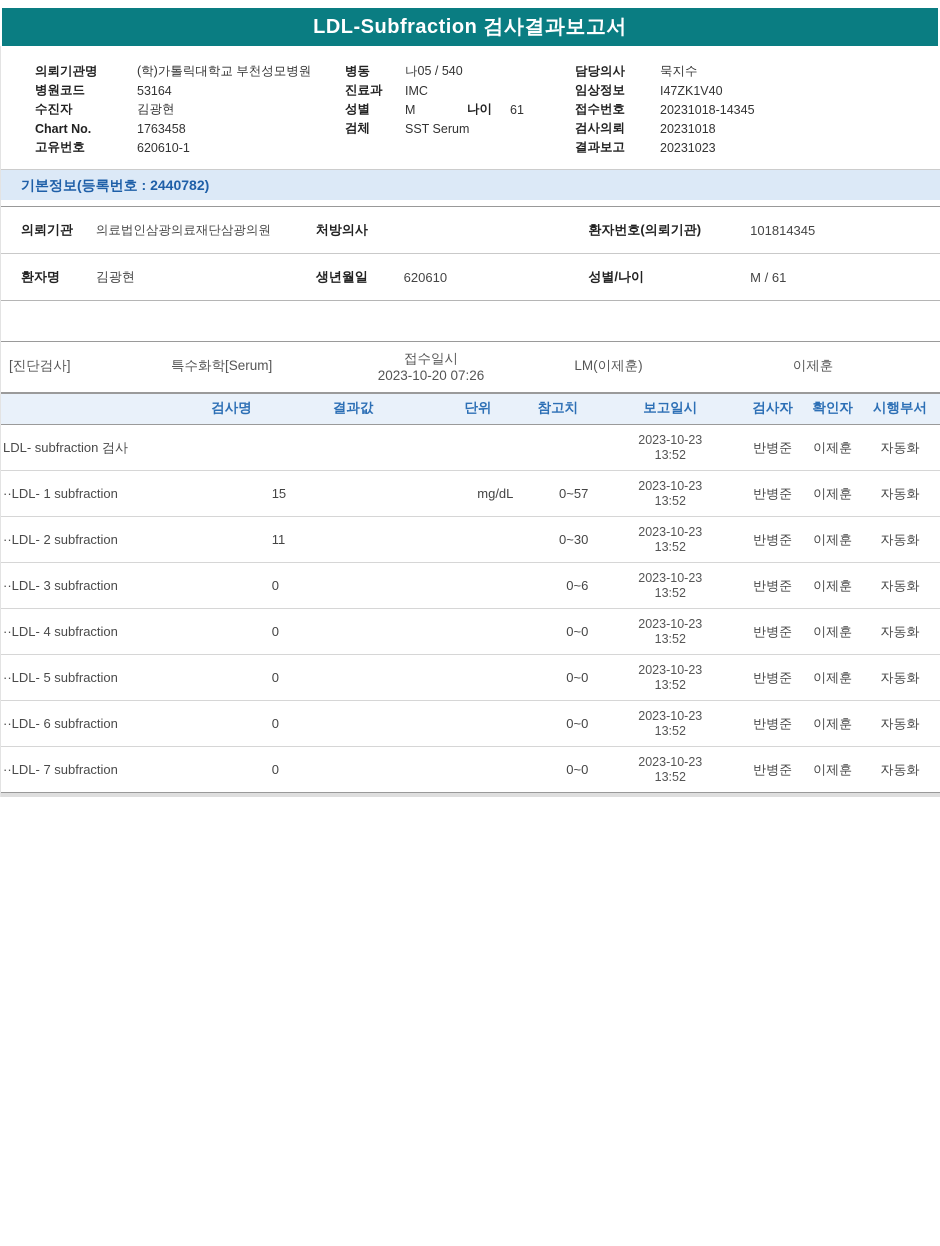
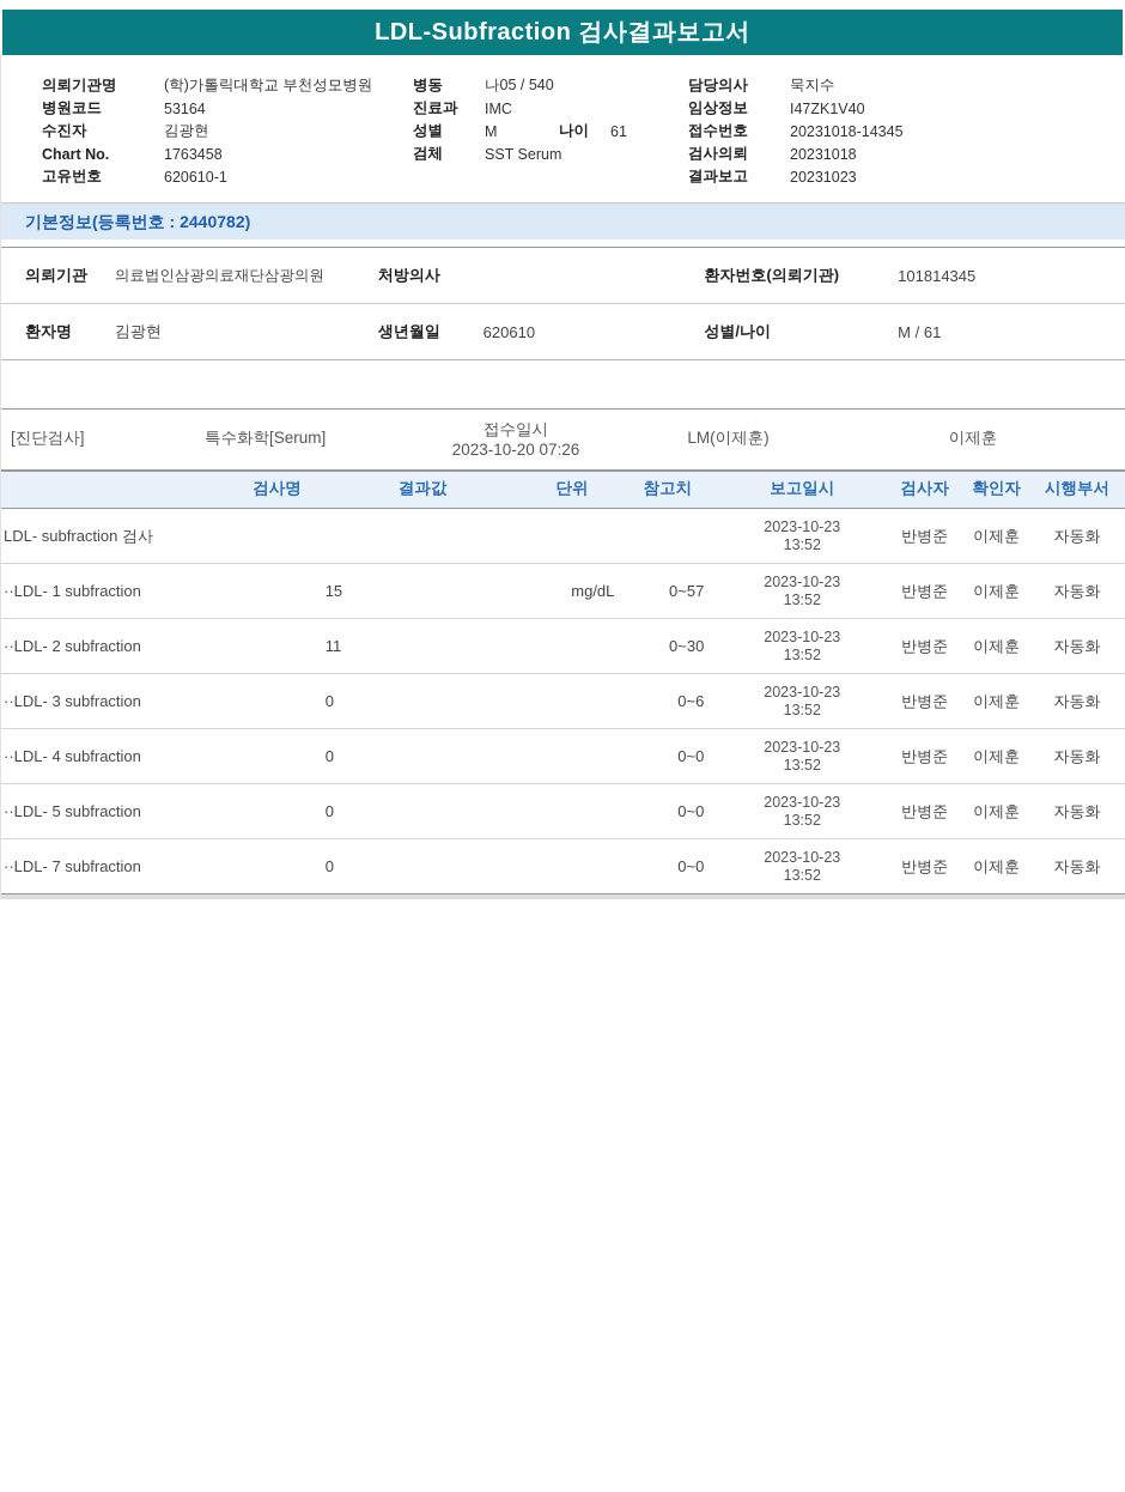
  LDL-Subfraction 검사결과보고서
  의뢰기관명
  (학)가톨릭대학교 부천성모병원
  병원코드
  53164
  수진자
  김광현
  Chart No.
  1763458
  고유번호
  620610-1
  병동
  나05 / 540
  진료과
  IMC
  성별
  M
  나이
  61
  검체
  SST Serum
  담당의사
  묵지수
  임상정보
  I47ZK1V40
  접수번호
  20231018-14345
  검사의뢰
  20231018
  결과보고
  20231023
  기본정보(등록번호 : 2440782)
  의뢰기관	의료법인삼광의료재단삼광의원	처방의사		환자번호(의뢰기관)	101814345
  환자명	김광현	생년월일	620610	성별/나이	M / 61
  [진단검사]
  특수화학[Serum]
  접수일시
  2023-10-20 07:26
  LM(이제훈)
  이제훈
  검사명	결과값	단위	참고치	보고일시	검사자	확인자	시행부서
  LDL- subfraction 검사				2023-10-23 13:52	반병준	이제훈	자동화
  ··LDL- 1 subfraction	15	mg/dL	0~57	2023-10-23 13:52	반병준	이제훈	자동화
  ··LDL- 2 subfraction	11		0~30	2023-10-23 13:52	반병준	이제훈	자동화
  ··LDL- 3 subfraction	0		0~6	2023-10-23 13:52	반병준	이제훈	자동화
  ··LDL- 4 subfraction	0		0~0	2023-10-23 13:52	반병준	이제훈	자동화
  ··LDL- 5 subfraction	0		0~0	2023-10-23 13:52	반병준	이제훈	자동화
- ··LDL- 6 subfraction	0		0~0	2023-10-23 13:52	반병준	이제훈	자동화
  ··LDL- 7 subfraction	0		0~0	2023-10-23 13:52	반병준	이제훈	자동화
